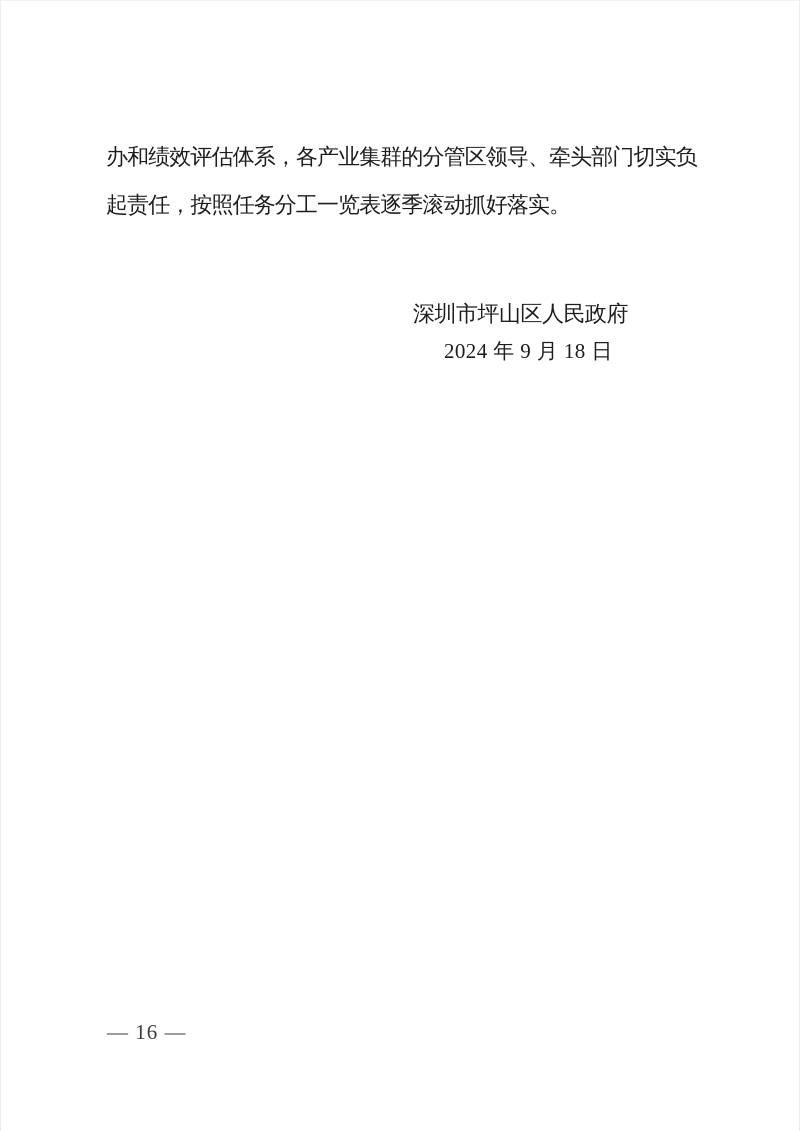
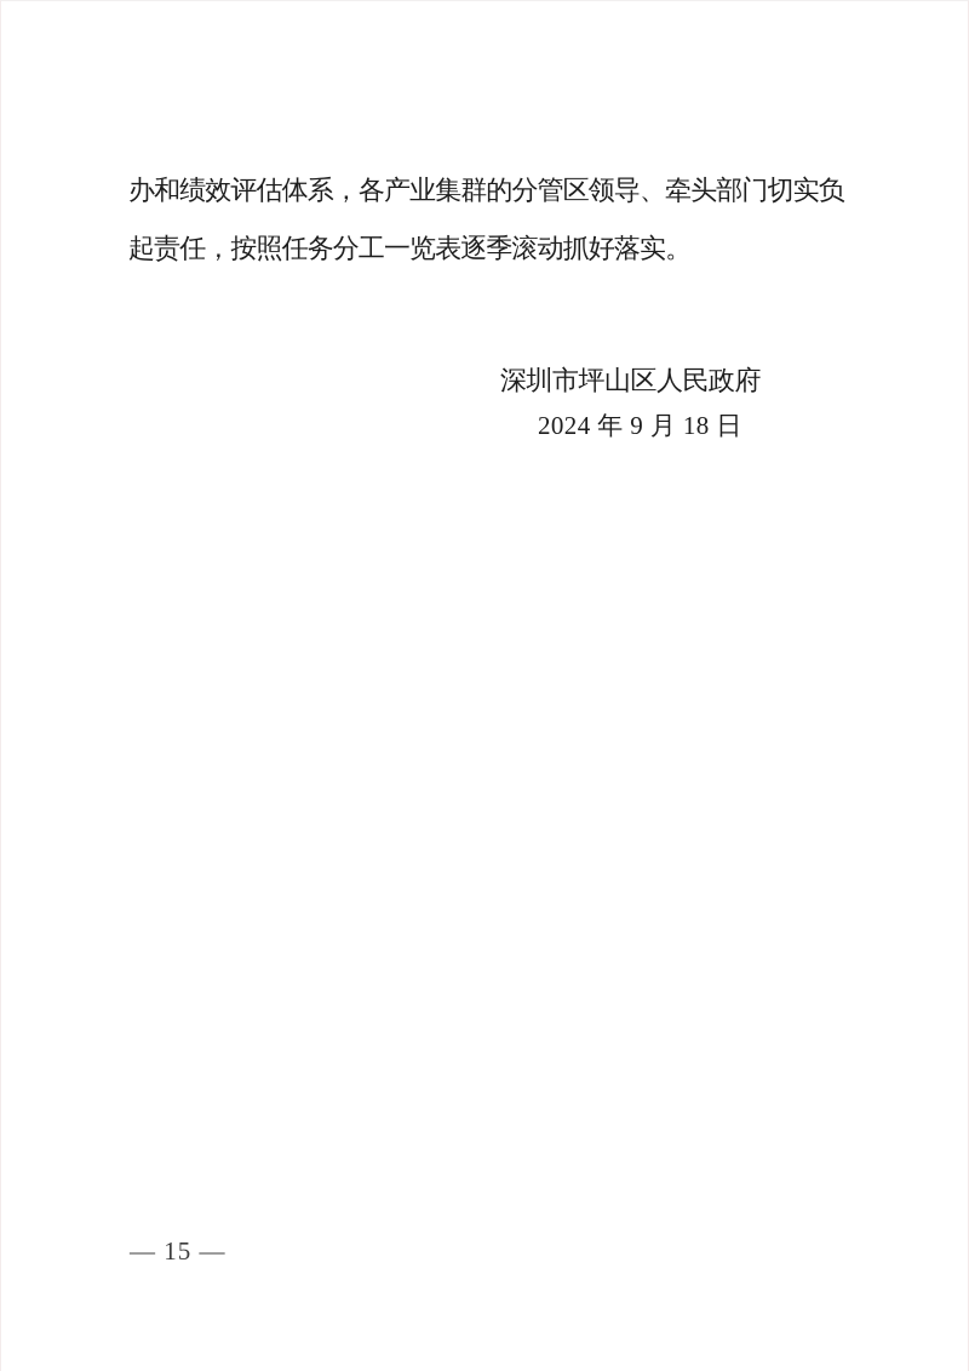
  办和绩效评估体系，各产业集群的分管区领导、牵头部门切实负
  起责任，按照任务分工一览表逐季滚动抓好落实。
  深圳市坪山区人民政府
  2024 年 9 月 18 日
- — 16 —
+ — 15 —
